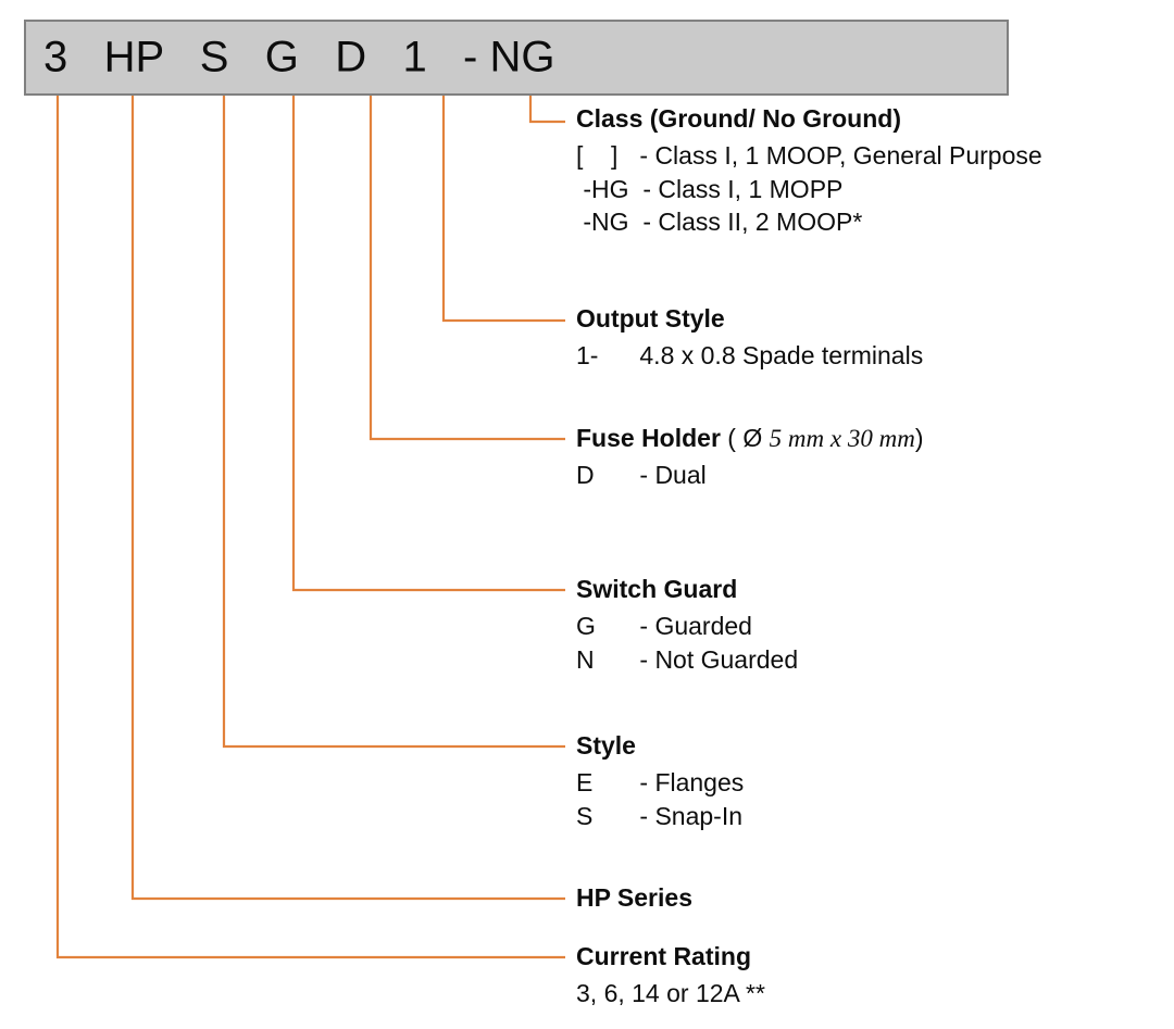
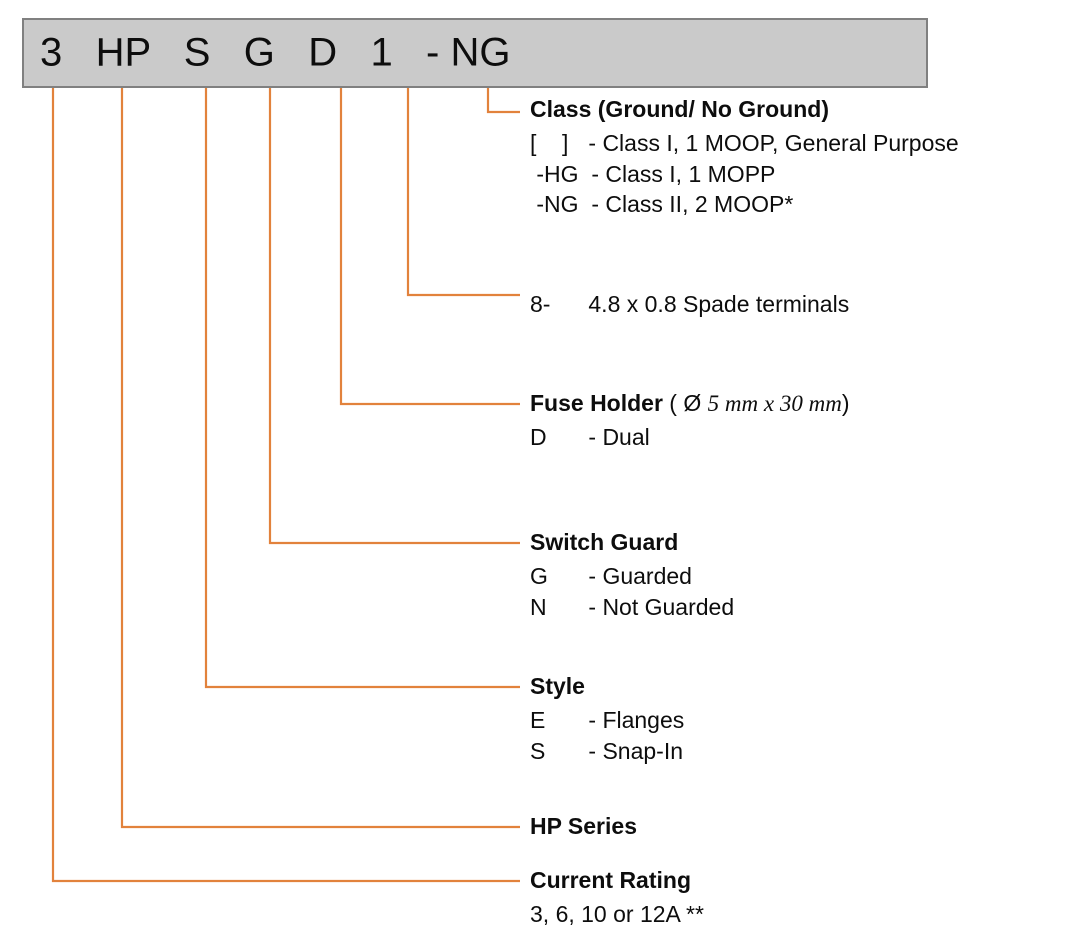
  3 HP S G D 1 - NG
  Class (Ground/ No Ground)
  [ ] - Class I, 1 MOOP, General Purpose
  -HG - Class I, 1 MOPP
  -NG - Class II, 2 MOOP*
- Output Style
- 1- 4.8 x 0.8 Spade terminals
+ 8- 4.8 x 0.8 Spade terminals
  Fuse Holder ( Ø 5 mm x 30 mm)
  D - Dual
  Switch Guard
  G - Guarded
  N - Not Guarded
  Style
  E - Flanges
  S - Snap-In
  HP Series
  Current Rating
- 3, 6, 14 or 12A **
+ 3, 6, 10 or 12A **
